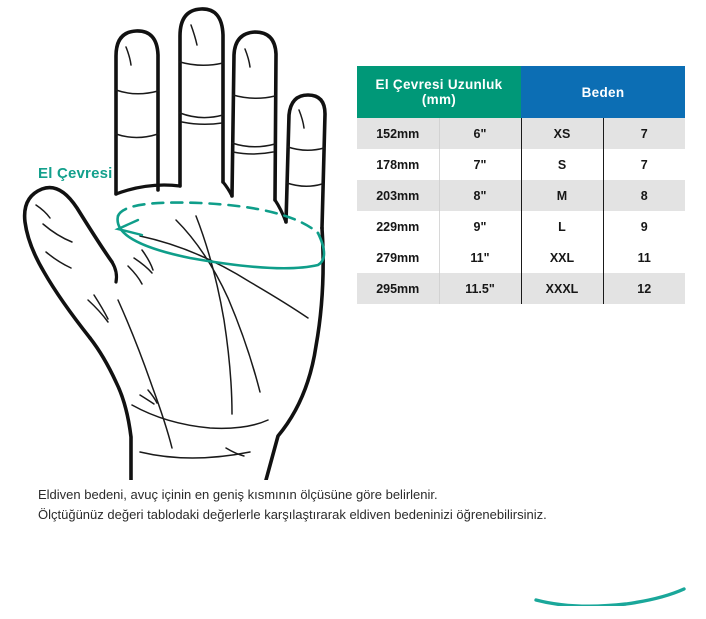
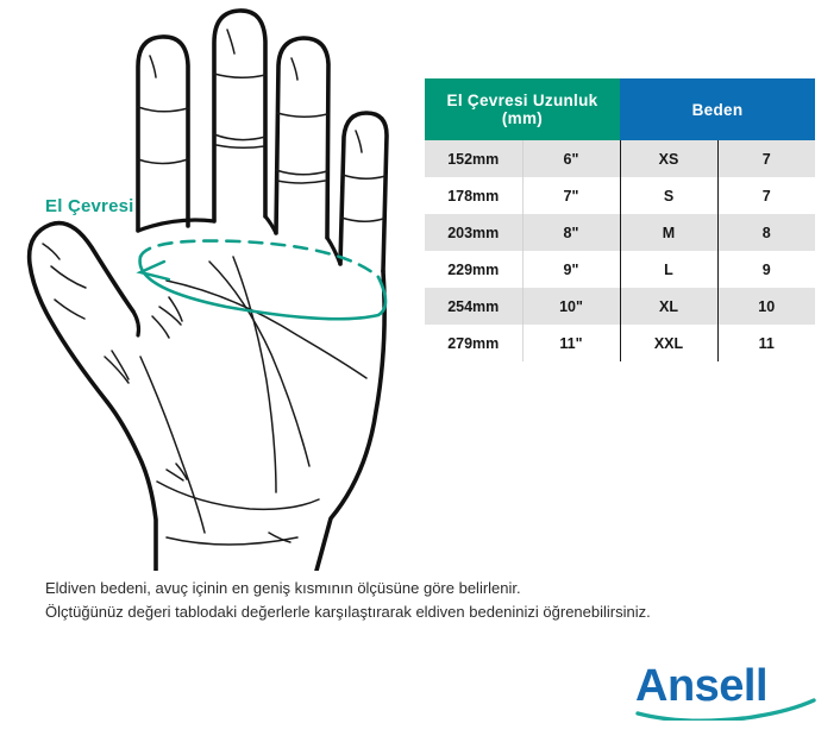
  El Çevresi
  El Çevresi Uzunluk (mm)	Beden
  152mm	6"	XS	7
  178mm	7"	S	7
  203mm	8"	M	8
  229mm	9"	L	9
+ 254mm	10"	XL	10
  279mm	11"	XXL	11
- 295mm	11.5"	XXXL	12
  Eldiven bedeni, avuç içinin en geniş kısmının ölçüsüne göre belirlenir.
  Ölçtüğünüz değeri tablodaki değerlerle karşılaştırarak eldiven bedeninizi öğrenebilirsiniz.
+ Ansell
